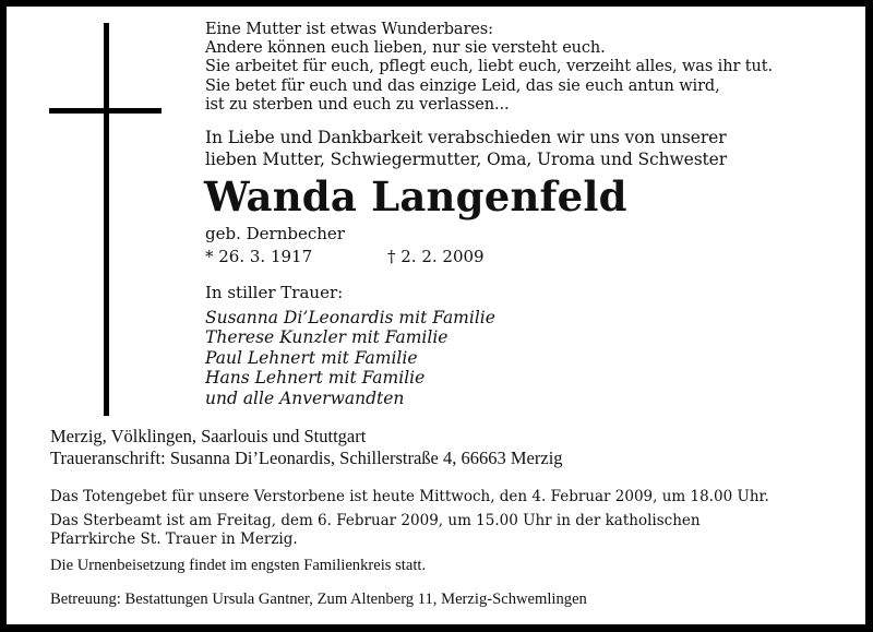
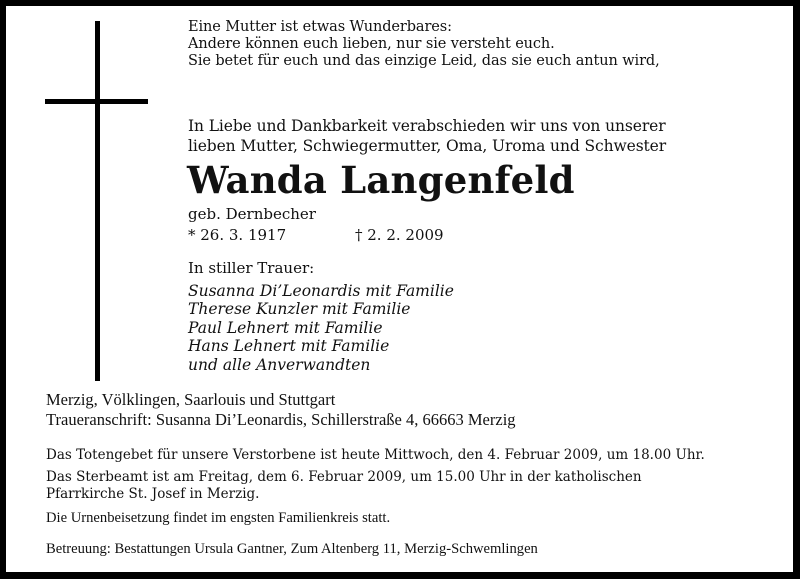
  Eine Mutter ist etwas Wunderbares:
  Andere können euch lieben, nur sie versteht euch.
- Sie arbeitet für euch, pflegt euch, liebt euch, verzeiht alles, was ihr tut.
  Sie betet für euch und das einzige Leid, das sie euch antun wird,
- ist zu sterben und euch zu verlassen...
  In Liebe und Dankbarkeit verabschieden wir uns von unserer
  lieben Mutter, Schwiegermutter, Oma, Uroma und Schwester
  Wanda Langenfeld
  geb. Dernbecher
  * 26. 3. 1917
  † 2. 2. 2009
  In stiller Trauer:
  Susanna Di’Leonardis mit Familie
  Therese Kunzler mit Familie
  Paul Lehnert mit Familie
  Hans Lehnert mit Familie
  und alle Anverwandten
  Merzig, Völklingen, Saarlouis und Stuttgart
  Traueranschrift: Susanna Di’Leonardis, Schillerstraße 4, 66663 Merzig
  Das Totengebet für unsere Verstorbene ist heute Mittwoch, den 4. Februar 2009, um 18.00 Uhr.
  Das Sterbeamt ist am Freitag, dem 6. Februar 2009, um 15.00 Uhr in der katholischen
- Pfarrkirche St. Trauer in Merzig.
+ Pfarrkirche St. Josef in Merzig.
  Die Urnenbeisetzung findet im engsten Familienkreis statt.
  Betreuung: Bestattungen Ursula Gantner, Zum Altenberg 11, Merzig-Schwemlingen
